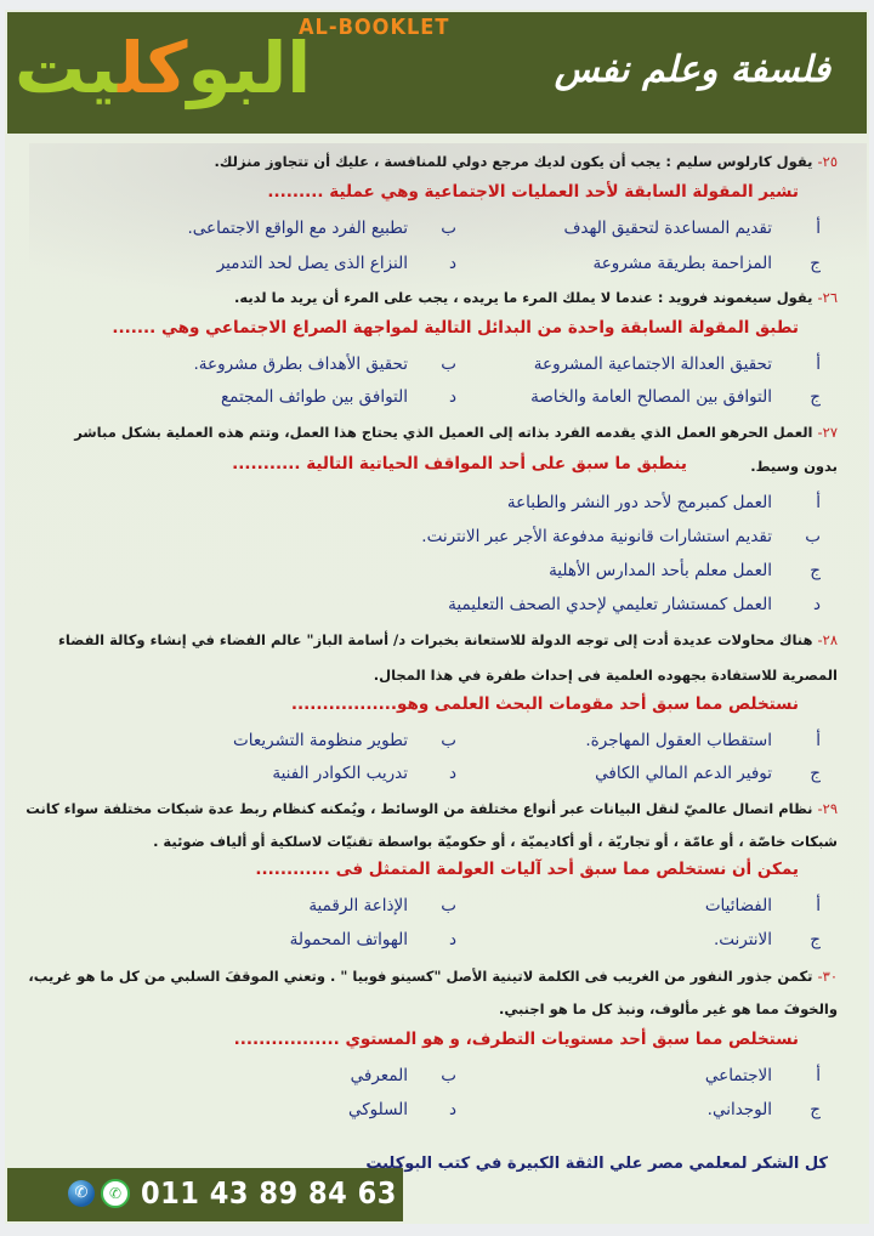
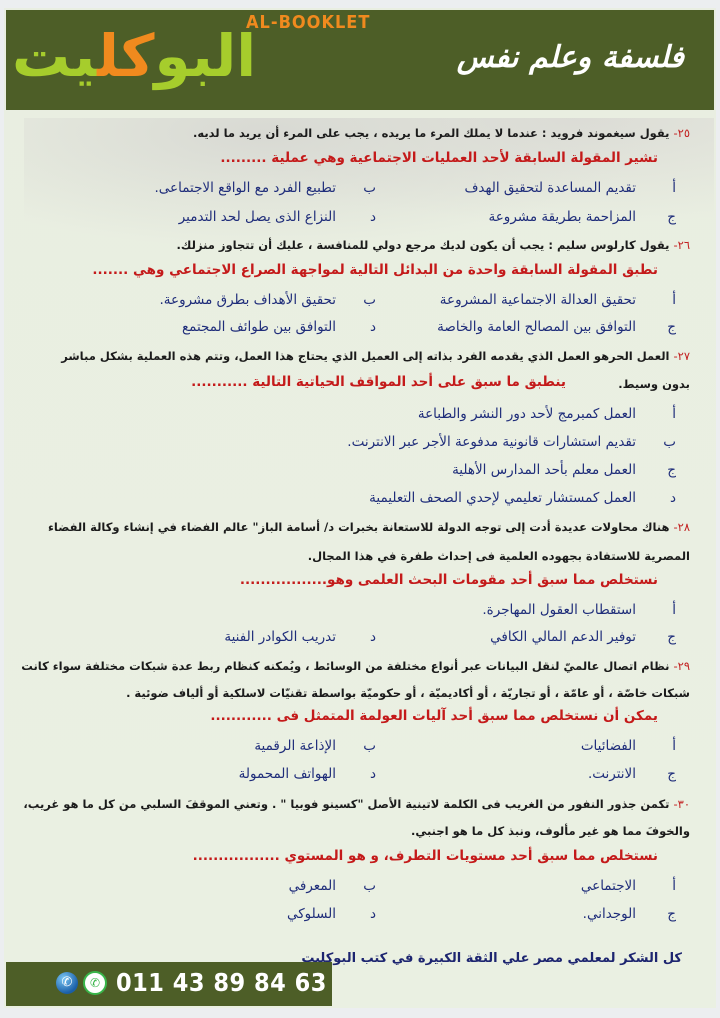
  البوكليت
  AL-BOOKLET
  فلسفة وعلم نفس
- ٢٥-يقول كارلوس سليم : يجب أن يكون لديك مرجع دولي للمنافسة ، عليك أن تتجاوز منزلك.
+ ٢٥-يقول سيغموند فرويد : عندما لا يملك المرء ما يريده ، يجب على المرء أن يريد ما لديه.
  تشير المقولة السابقة لأحد العمليات الاجتماعية وهي عملية .........
  أتقديم المساعدة لتحقيق الهدف
  بتطبيع الفرد مع الواقع الاجتماعى.
  جالمزاحمة بطريقة مشروعة
  دالنزاع الذى يصل لحد التدمير
- ٢٦-يقول سيغموند فرويد : عندما لا يملك المرء ما يريده ، يجب على المرء أن يريد ما لديه.
+ ٢٦-يقول كارلوس سليم : يجب أن يكون لديك مرجع دولي للمنافسة ، عليك أن تتجاوز منزلك.
  تطبق المقولة السابقة واحدة من البدائل التالية لمواجهة الصراع الاجتماعي وهي .......
  أتحقيق العدالة الاجتماعية المشروعة
  بتحقيق الأهداف بطرق مشروعة.
  جالتوافق بين المصالح العامة والخاصة
  دالتوافق بين طوائف المجتمع
  ٢٧-العمل الحرهو العمل الذي يقدمه الفرد بذاته إلى العميل الذي يحتاج هذا العمل، وتتم هذه العملية بشكل مباشر
  بدون وسيط.
  ينطبق ما سبق على أحد المواقف الحياتية التالية ...........
  أالعمل كمبرمج لأحد دور النشر والطباعة
  بتقديم استشارات قانونية مدفوعة الأجر عبر الانترنت.
  جالعمل معلم بأحد المدارس الأهلية
  دالعمل كمستشار تعليمي لإحدي الصحف التعليمية
  ٢٨-هناك محاولات عديدة أدت إلى توجه الدولة للاستعانة بخبرات د/ أسامة الباز" عالم الفضاء في إنشاء وكالة الفضاء
  المصرية للاستفادة بجهوده العلمية فى إحداث طفرة في هذا المجال.
  نستخلص مما سبق أحد مقومات البحث العلمى وهو.................
  أاستقطاب العقول المهاجرة.
- بتطوير منظومة التشريعات
  جتوفير الدعم المالي الكافي
  دتدريب الكوادر الفنية
  ٢٩-نظام اتصال عالميّ لنقل البيانات عبر أنواع مختلفة من الوسائط ، ويُمكنه كنظام ربط عدة شبكات مختلفة سواء كانت
  شبكات خاصّة ، أو عامّة ، أو تجاريّة ، أو أكاديميّة ، أو حكوميّة بواسطة تقنيّات لاسلكية أو ألياف ضوئية .
  يمكن أن نستخلص مما سبق أحد آليات العولمة المتمثل فى ............
  أالفضائيات
  بالإذاعة الرقمية
  جالانترنت.
  دالهواتف المحمولة
  ٣٠-تكمن جذور النفور من الغريب فى الكلمة لاتينية الأصل "كسينو فوبيا " . وتعني الموقفَ السلبي من كل ما هو غريب،
  والخوفَ مما هو غير مألوف، ونبذ كل ما هو اجنبي.
  نستخلص مما سبق أحد مستويات التطرف، و هو المستوي .................
  أالاجتماعي
  بالمعرفي
  جالوجداني.
  دالسلوكي
  كل الشكر لمعلمي مصر علي الثقة الكبيرة في كتب البوكليت
  ✆
  ✆
  011 43 89 84 63
